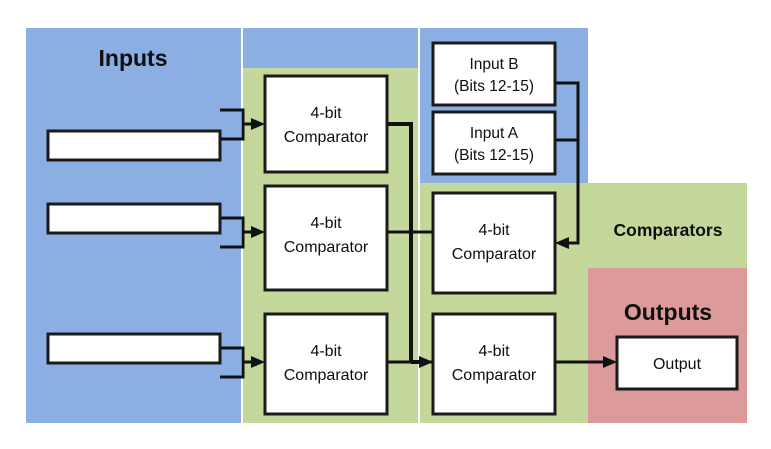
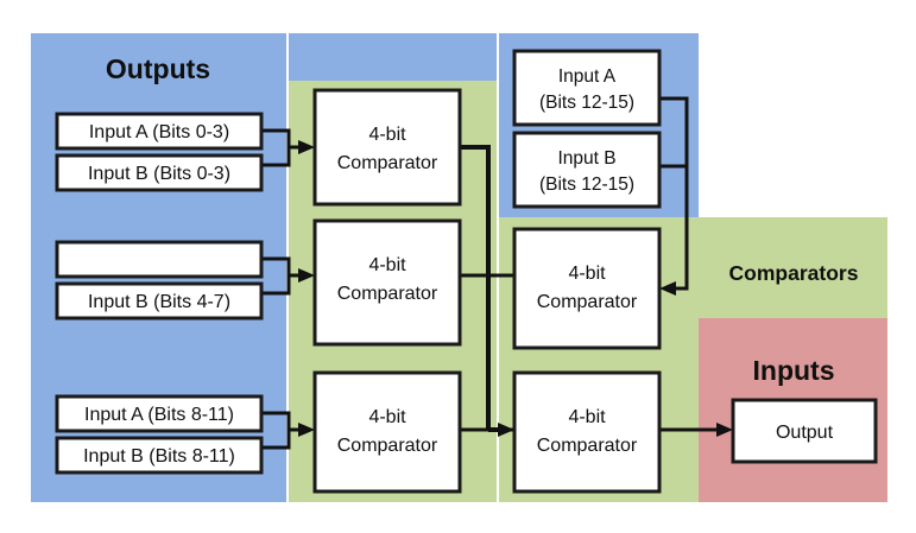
- Inputs
+ Outputs
  Comparators
- Outputs
+ Inputs
+ Input A (Bits 0-3)
+ Input B (Bits 0-3)
+ Input B (Bits 4-7)
+ Input A (Bits 8-11)
+ Input B (Bits 8-11)
- Input B
+ Input A
  (Bits 12-15)
- Input A
+ Input B
  (Bits 12-15)
  4-bit
  Comparator
  4-bit
  Comparator
  4-bit
  Comparator
  4-bit
  Comparator
  4-bit
  Comparator
  Output
